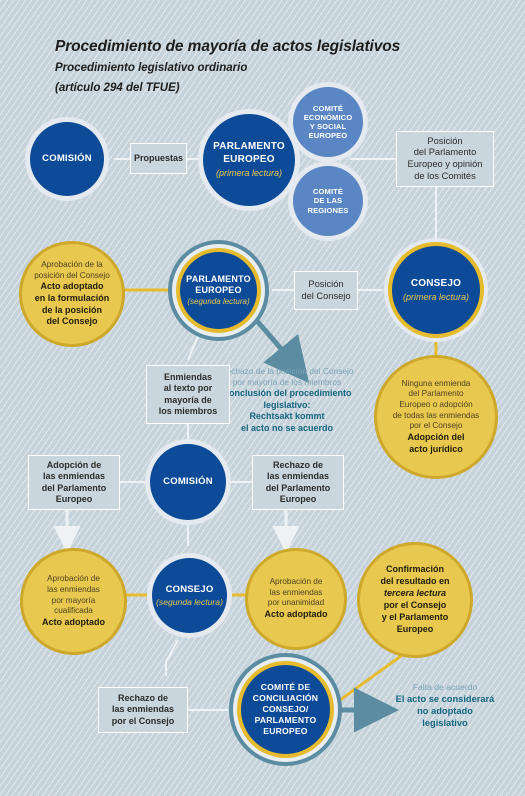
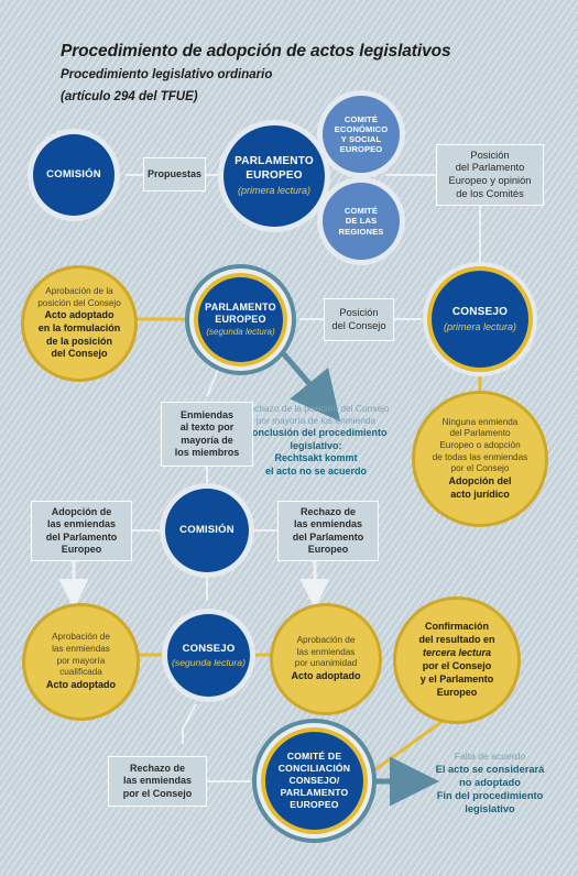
- Procedimiento de mayoría de actos legislativos
+ Procedimiento de adopción de actos legislativos
  Procedimiento legislativo ordinario
  (artículo 294 del TFUE)
  COMISIÓN
  Propuestas
  PARLAMENTO
  EUROPEO
  (primera lectura)
  COMITÉ
  ECONÓMICO
  Y SOCIAL
  EUROPEO
  COMITÉ
  DE LAS
  REGIONES
  Posición
  del Parlamento
  Europeo y opinión
  de los Comités
  Aprobación de la
  posición del Consejo
  Acto adoptado
  en la formulación
  de la posición
  del Consejo
  PARLAMENTO
  EUROPEO
  (segunda lectura)
  Posición
  del Consejo
  CONSEJO
  (primera lectura)
  chazo de la posición del Consejo
- por mayoría de los miembros
+ por mayoría de los enmienda
  onclusión del procedimiento
  legislativo:
  Rechtsakt kommt
  el acto no se acuerdo
  Ninguna enmienda
  del Parlamento
  Europeo o adopción
  de todas las enmiendas
  por el Consejo
  Adopción del
  acto jurídico
  Enmiendas
  al texto por
  mayoría de
  los miembros
  Adopción de
  las enmiendas
  del Parlamento
  Europeo
  COMISIÓN
  Rechazo de
  las enmiendas
  del Parlamento
  Europeo
  Aprobación de
  las enmiendas
  por mayoría
  cualificada
  Acto adoptado
  CONSEJO
  (segunda lectura)
  Aprobación de
  las enmiendas
  por unanimidad
  Acto adoptado
  Confirmación
  del resultado en
  tercera lectura
  por el Consejo
  y el Parlamento
  Europeo
  Rechazo de
  las enmiendas
  por el Consejo
  COMITÉ DE
  CONCILIACIÓN
  CONSEJO/
  PARLAMENTO
  EUROPEO
  Falta de acuerdo
  El acto se considerará
  no adoptado
+ Fin del procedimiento
  legislativo
